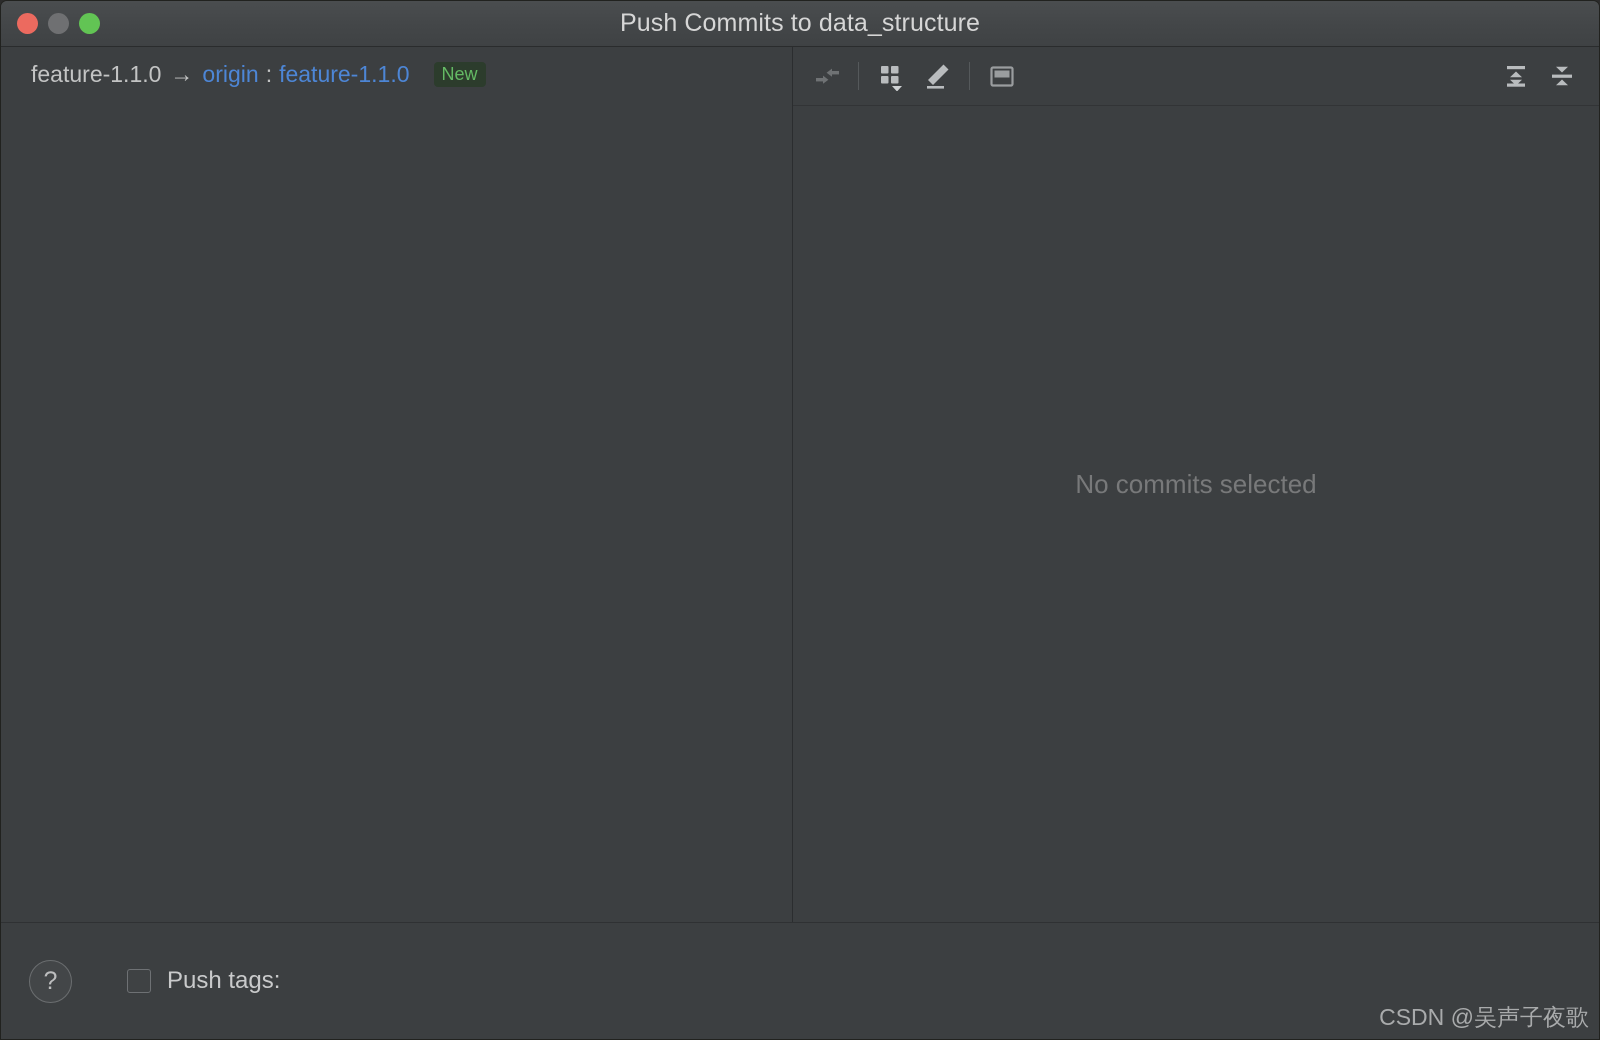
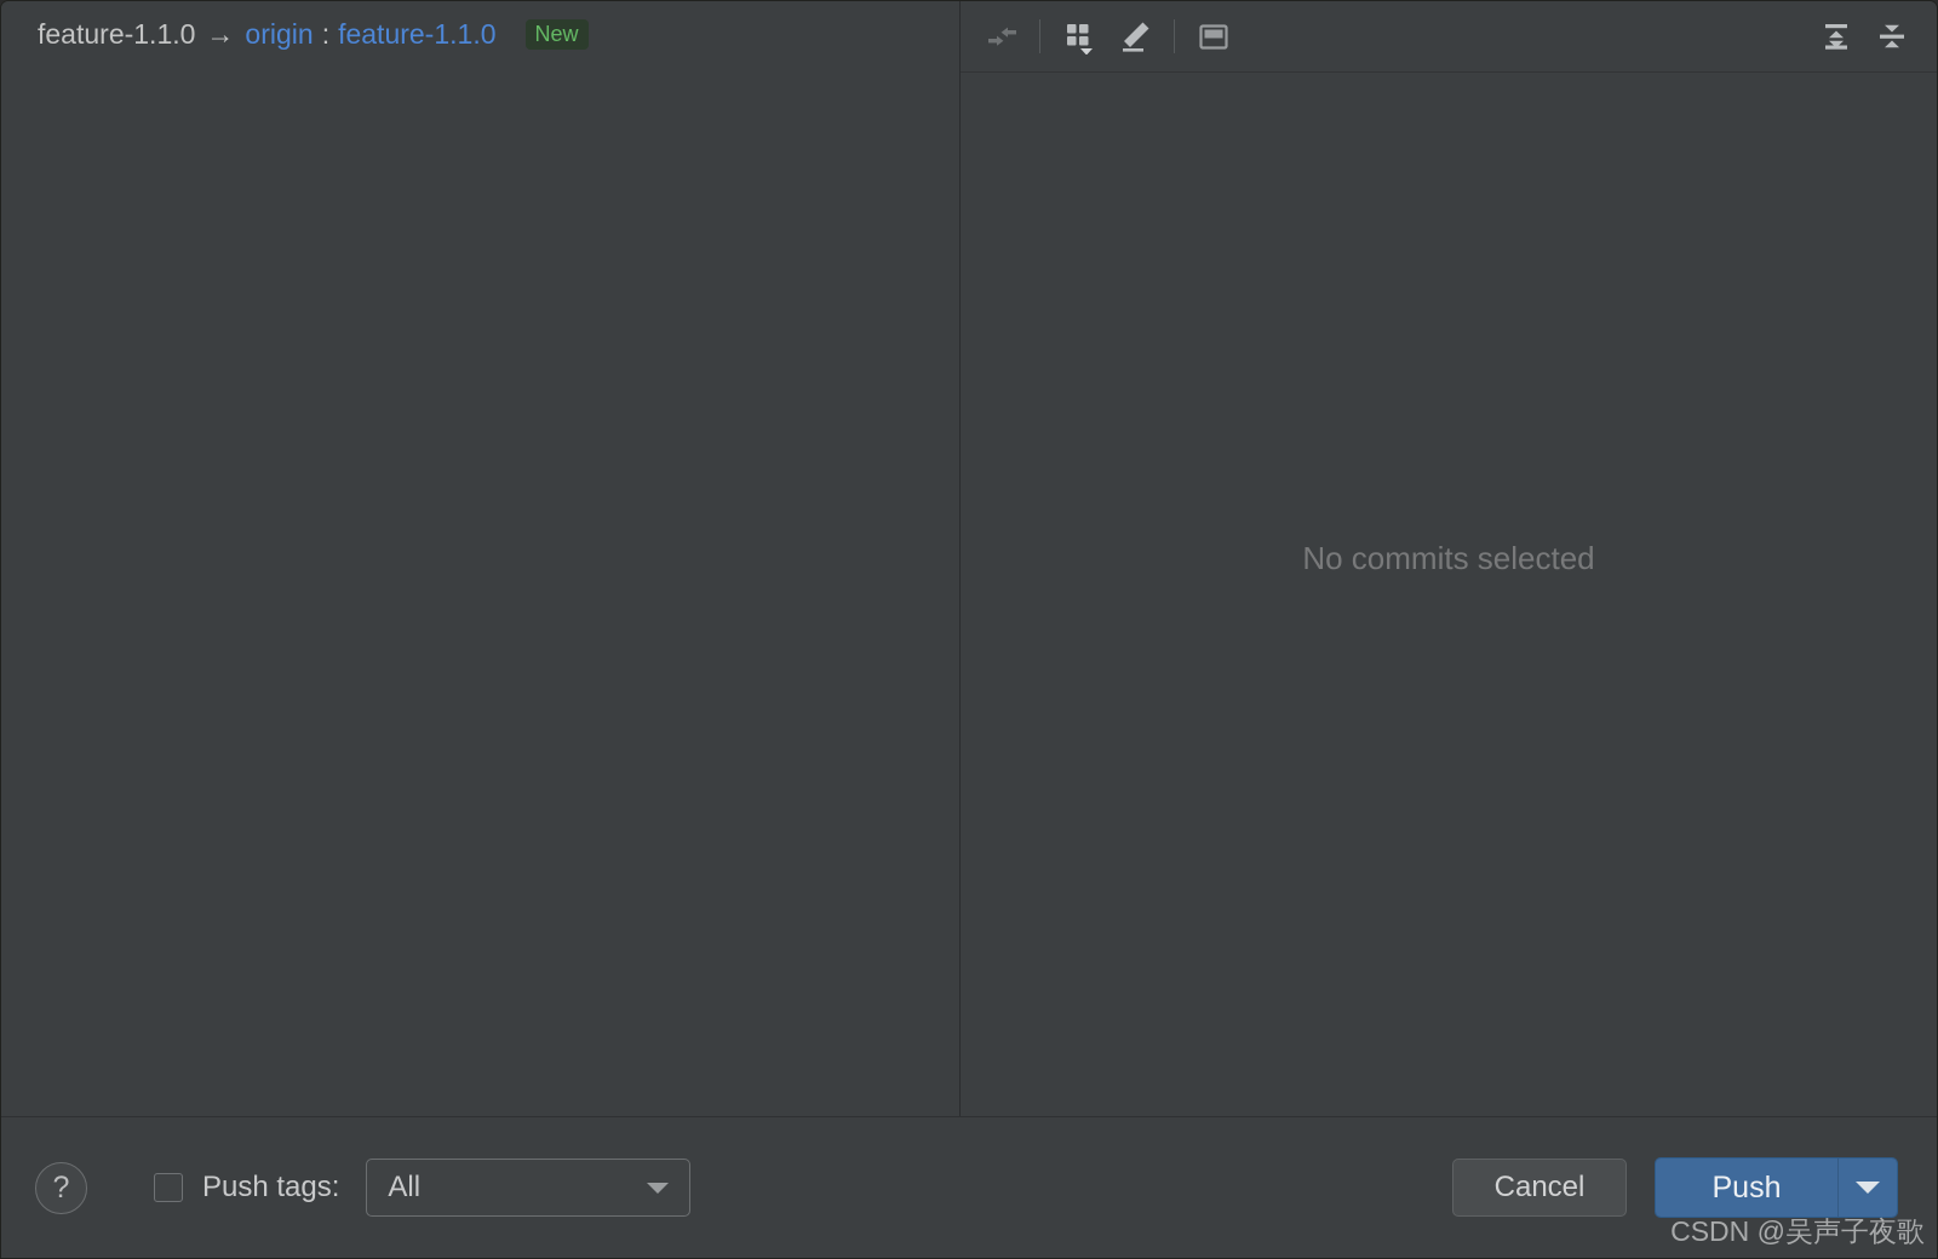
- Push Commits to data_structure
  feature-1.1.0
  →
  origin
  :
  feature-1.1.0
  New
  No commits selected
  ?
  Push tags:
+ All
+ Cancel
+ Push
  CSDN @吴声子夜歌
